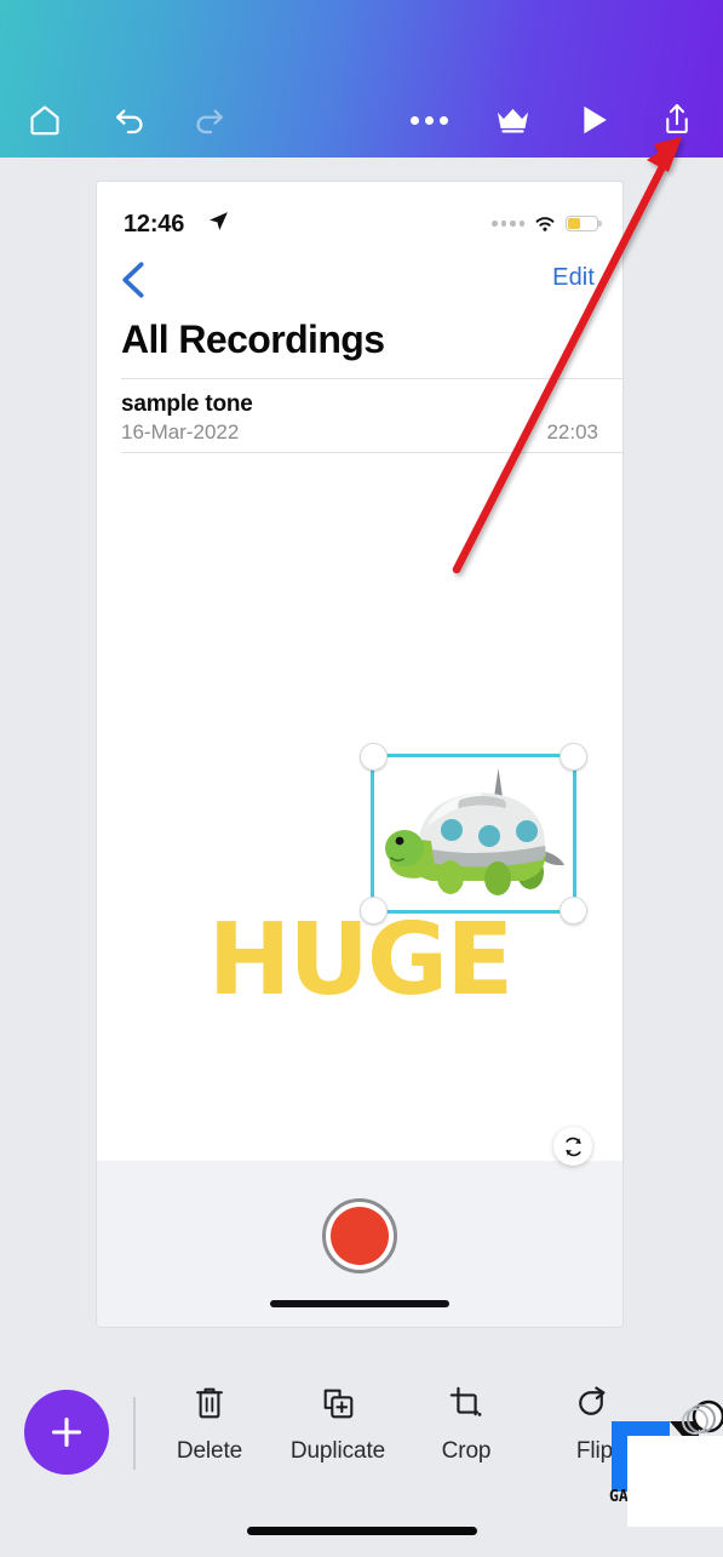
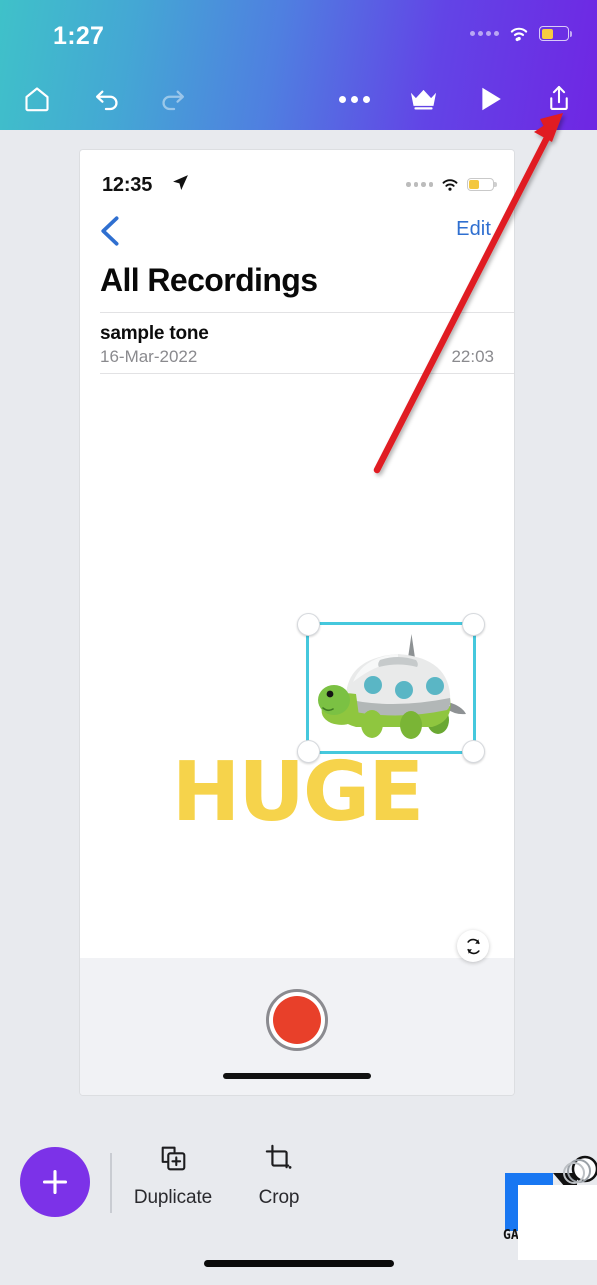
+ 1:27
- 12:46
+ 12:35
  Edit
  All Recordings
  sample tone
  16-Mar-2022
  22:03
  HUGE
- Delete
  Duplicate
  Crop
- Flip
